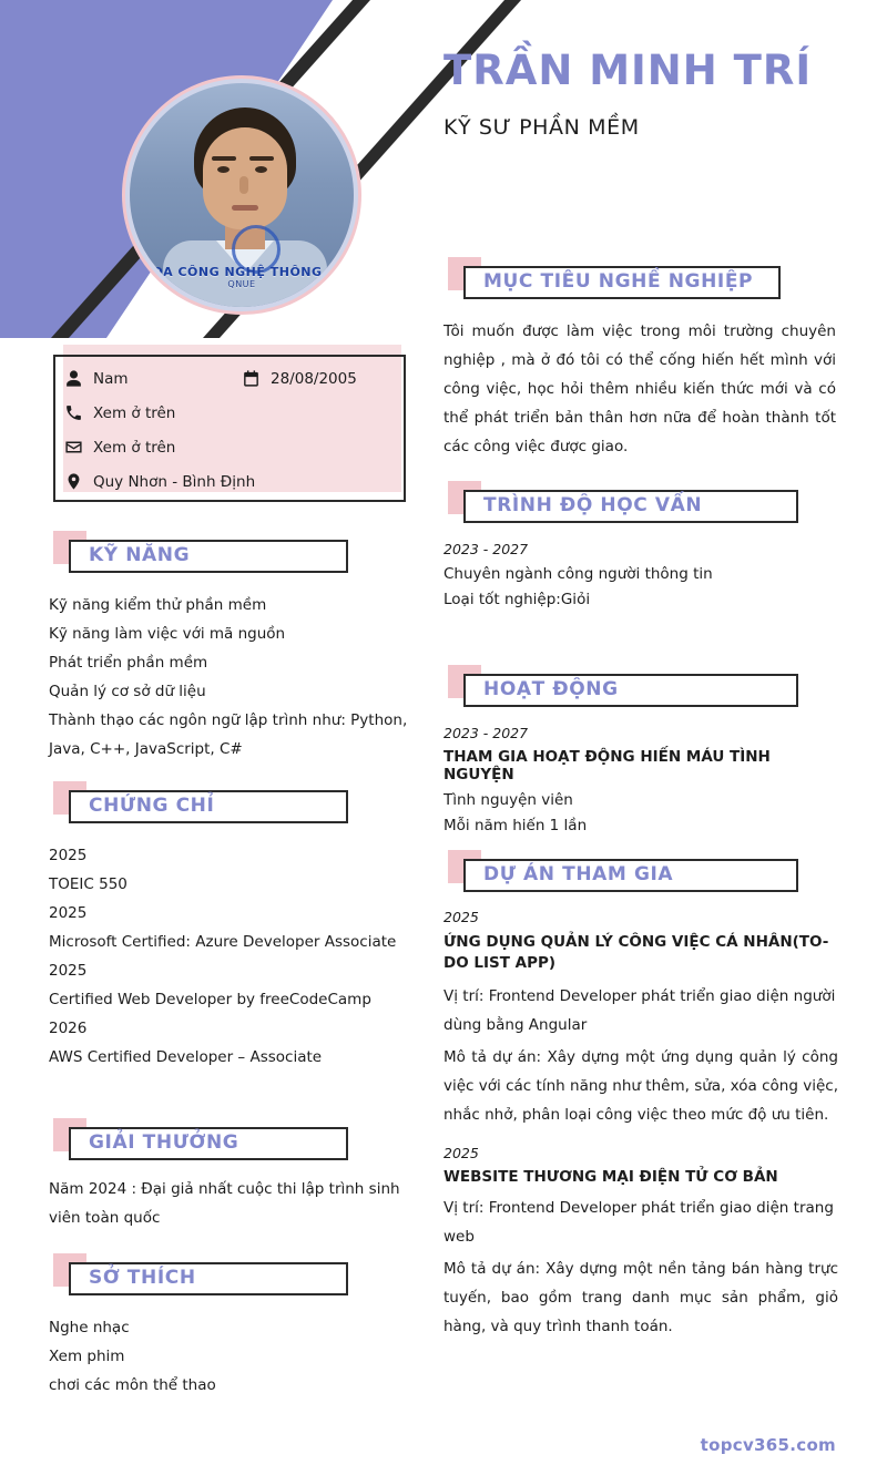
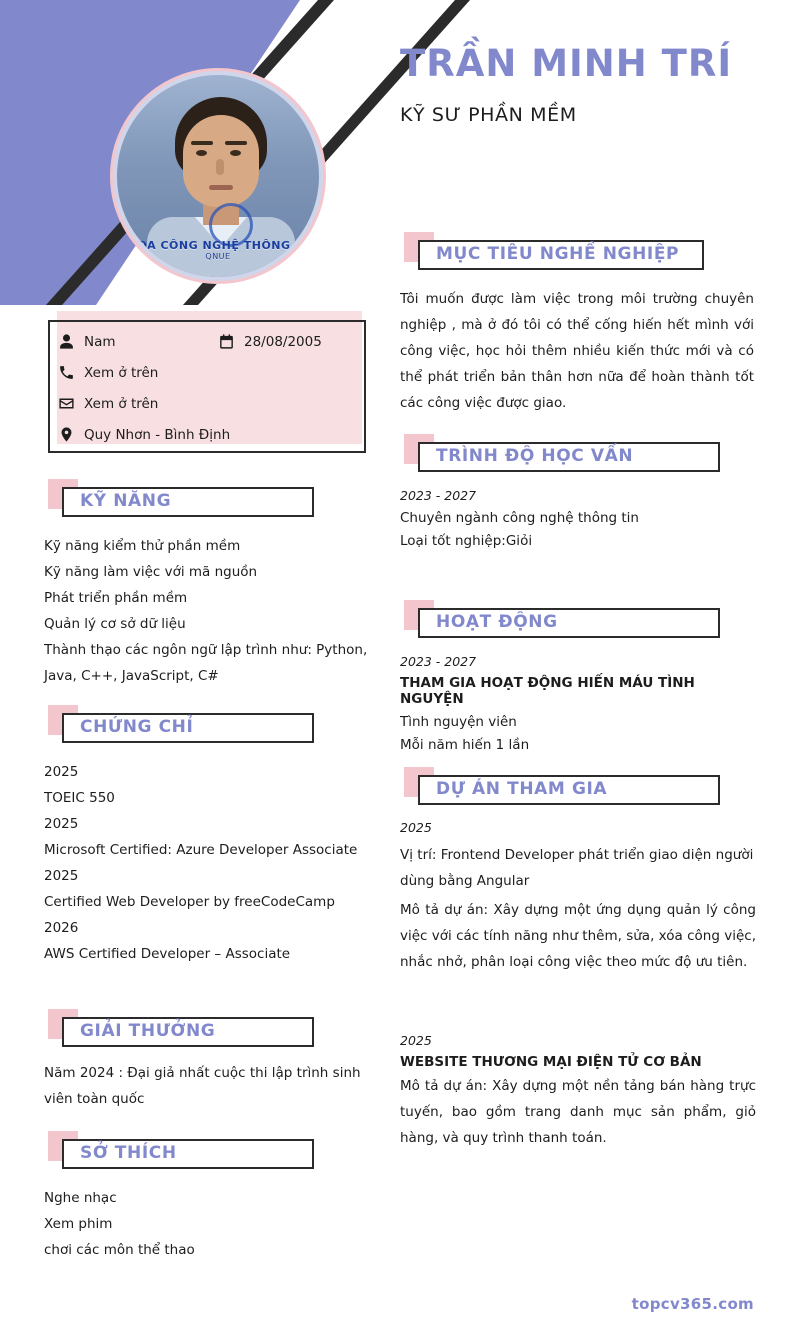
  KHOA CÔNG NGHỆ THÔNG TIN
  QNUE
  TRẦN MINH TRÍ
  KỸ SƯ PHẦN MỀM
  Nam
  28/08/2005
  Xem ở trên
  Xem ở trên
  Quy Nhơn - Bình Định
  KỸ NĂNG
  Kỹ năng kiểm thử phần mềm
  Kỹ năng làm việc với mã nguồn
  Phát triển phần mềm
  Quản lý cơ sở dữ liệu
  Thành thạo các ngôn ngữ lập trình như: Python, Java, C++, JavaScript, C#
  CHỨNG CHỈ
  2025
  TOEIC 550
  2025
  Microsoft Certified: Azure Developer Associate
  2025
  Certified Web Developer by freeCodeCamp
  2026
  AWS Certified Developer – Associate
  GIẢI THƯỞNG
  Năm 2024 : Đại giả nhất cuộc thi lập trình sinh viên toàn quốc
  SỞ THÍCH
  Nghe nhạc
  Xem phim
  chơi các môn thể thao
  MỤC TIÊU NGHỀ NGHIỆP
  Tôi muốn được làm việc trong môi trường chuyên nghiệp , mà ở đó tôi có thể cống hiến hết mình với công việc, học hỏi thêm nhiều kiến thức mới và có thể phát triển bản thân hơn nữa để hoàn thành tốt các công việc được giao.
  TRÌNH ĐỘ HỌC VẤN
  2023 - 2027
- Chuyên ngành công người thông tin
+ Chuyên ngành công nghệ thông tin
  Loại tốt nghiệp:Giỏi
  HOẠT ĐỘNG
  2023 - 2027
  THAM GIA HOẠT ĐỘNG HIẾN MÁU TÌNH NGUYỆN
  Tình nguyện viên
  Mỗi năm hiến 1 lần
  DỰ ÁN THAM GIA
  2025
- ỨNG DỤNG QUẢN LÝ CÔNG VIỆC CÁ NHÂN(TO-DO LIST APP)
  Vị trí: Frontend Developer phát triển giao diện người dùng bằng Angular
  Mô tả dự án: Xây dựng một ứng dụng quản lý công việc với các tính năng như thêm, sửa, xóa công việc, nhắc nhở, phân loại công việc theo mức độ ưu tiên.
  2025
  WEBSITE THƯƠNG MẠI ĐIỆN TỬ CƠ BẢN
- Vị trí: Frontend Developer phát triển giao diện trang web
  Mô tả dự án: Xây dựng một nền tảng bán hàng trực tuyến, bao gồm trang danh mục sản phẩm, giỏ hàng, và quy trình thanh toán.
  topcv365.com
